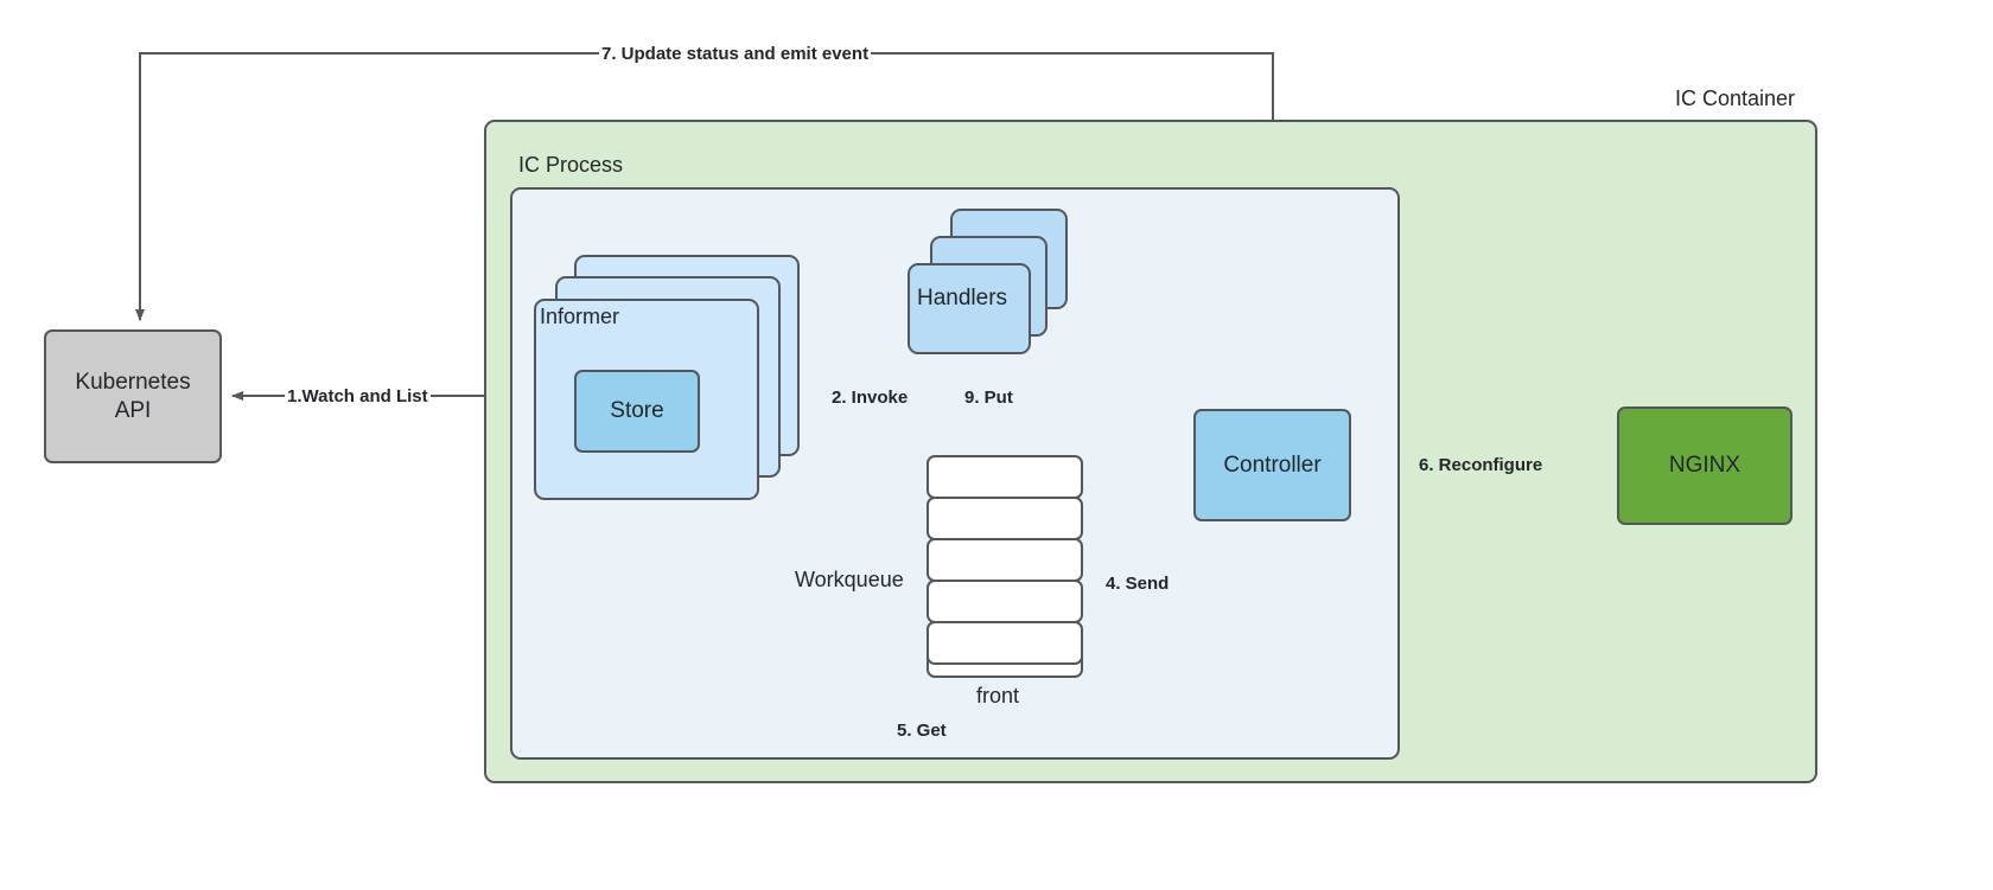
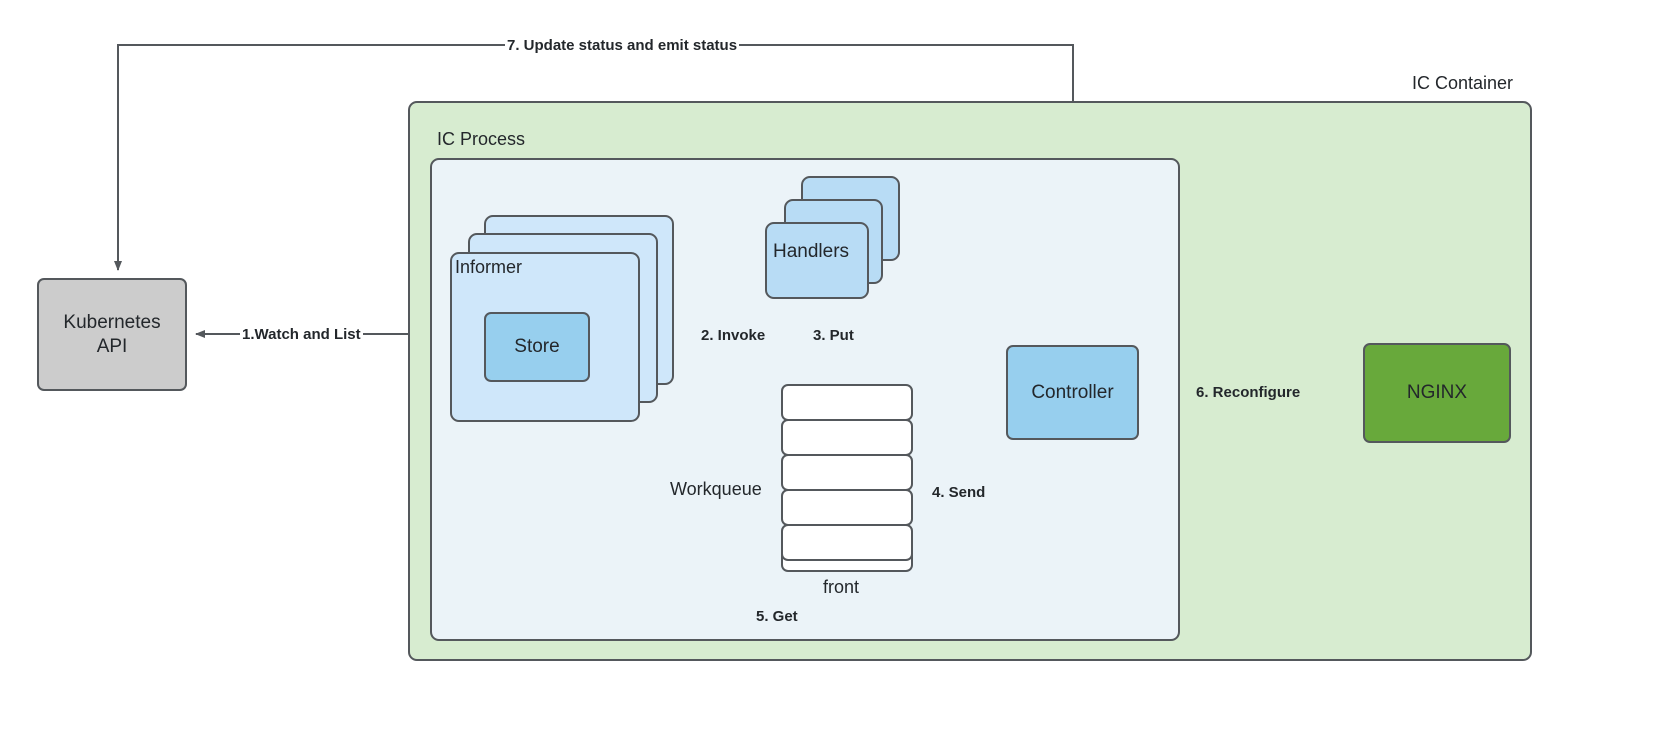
  IC Container
  IC Process
  Kubernetes
  API
  Informer
  Store
  Handlers
  Workqueue
  front
  Controller
  NGINX
  1.Watch and List
  2. Invoke
- 9. Put
+ 3. Put
  4. Send
  5. Get
  6. Reconfigure
- 7. Update status and emit event
+ 7. Update status and emit status
